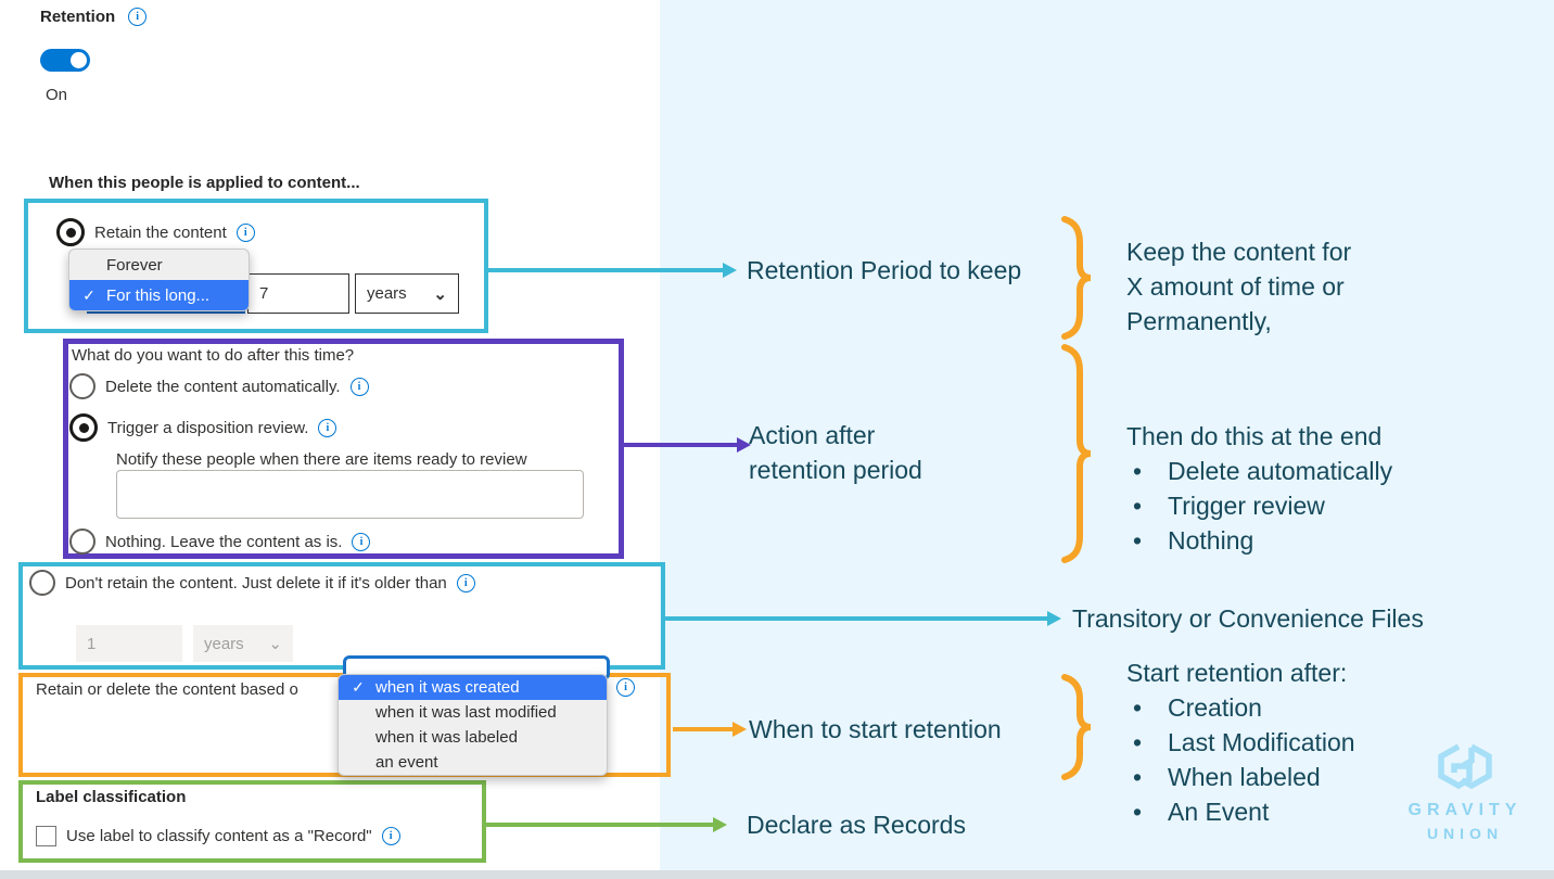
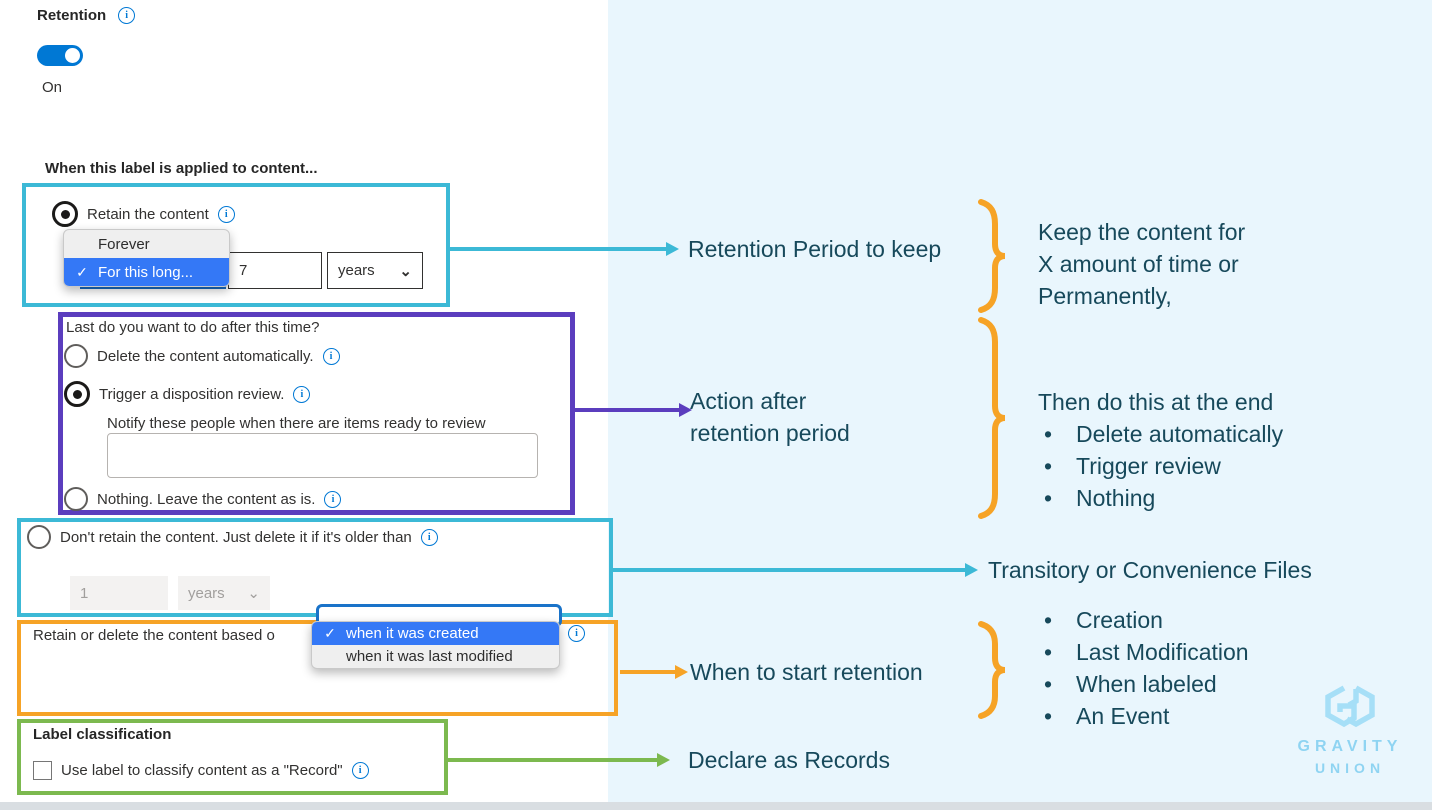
  Retention
  i
  On
- When this people is applied to content...
+ When this label is applied to content...
  Retain the content
  i
  Forever
  ✓
  For this long...
  7
  years
  ⌄
- What do you want to do after this time?
+ Last do you want to do after this time?
  Delete the content automatically.
  i
  Trigger a disposition review.
  i
  Notify these people when there are items ready to review
  Nothing. Leave the content as is.
  i
  Don't retain the content. Just delete it if it's older than
  i
  1
  years
  ⌄
  Retain or delete the content based o
  i
  ✓
  when it was created
  when it was last modified
- when it was labeled
- an event
  Label classification
  Use label to classify content as a "Record"
  i
  Retention Period to keep
  Keep the content for
  X amount of time or
  Permanently,
  Action after
  retention period
  Then do this at the end
  Delete automatically
  Trigger review
  Nothing
  Transitory or Convenience Files
  When to start retention
- Start retention after:
  Creation
  Last Modification
  When labeled
  An Event
  Declare as Records
  GRAVITY
  UNION
